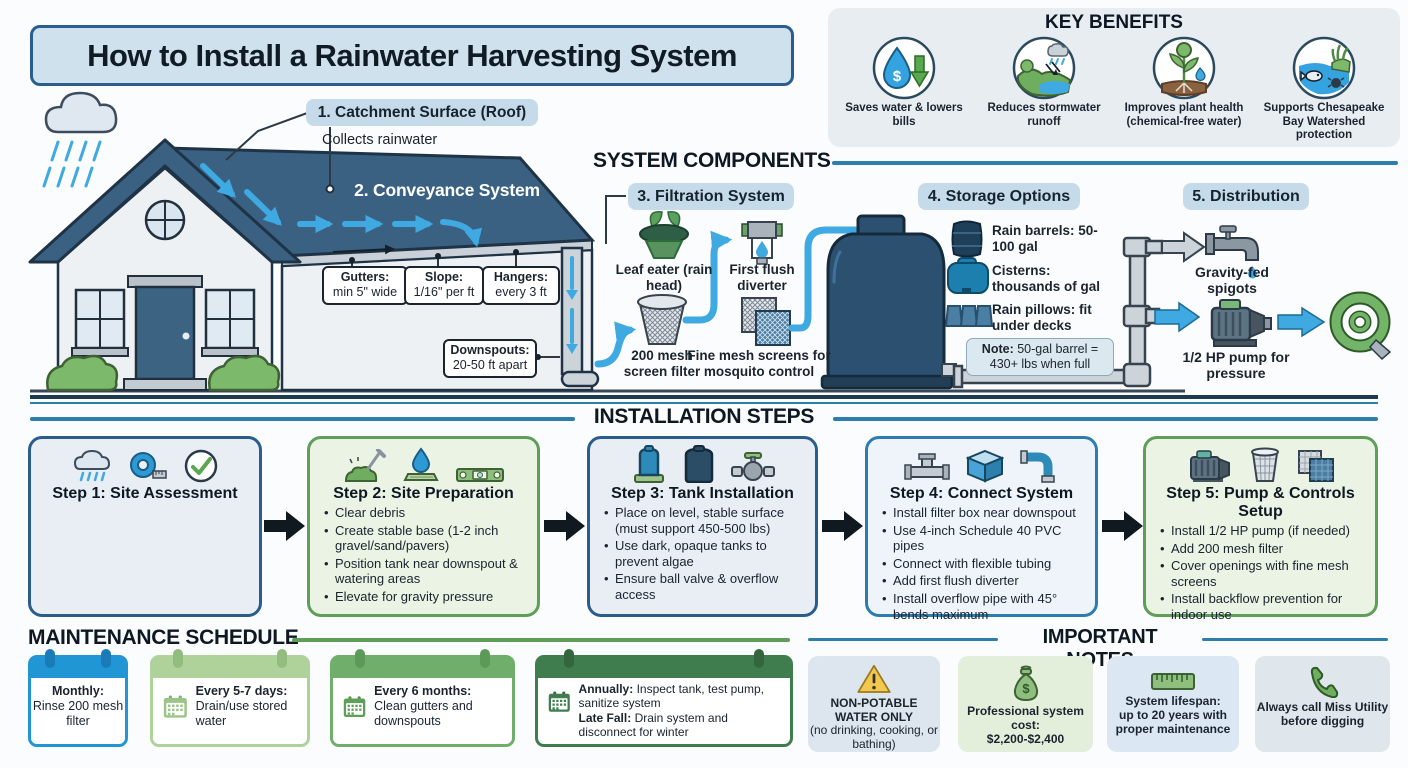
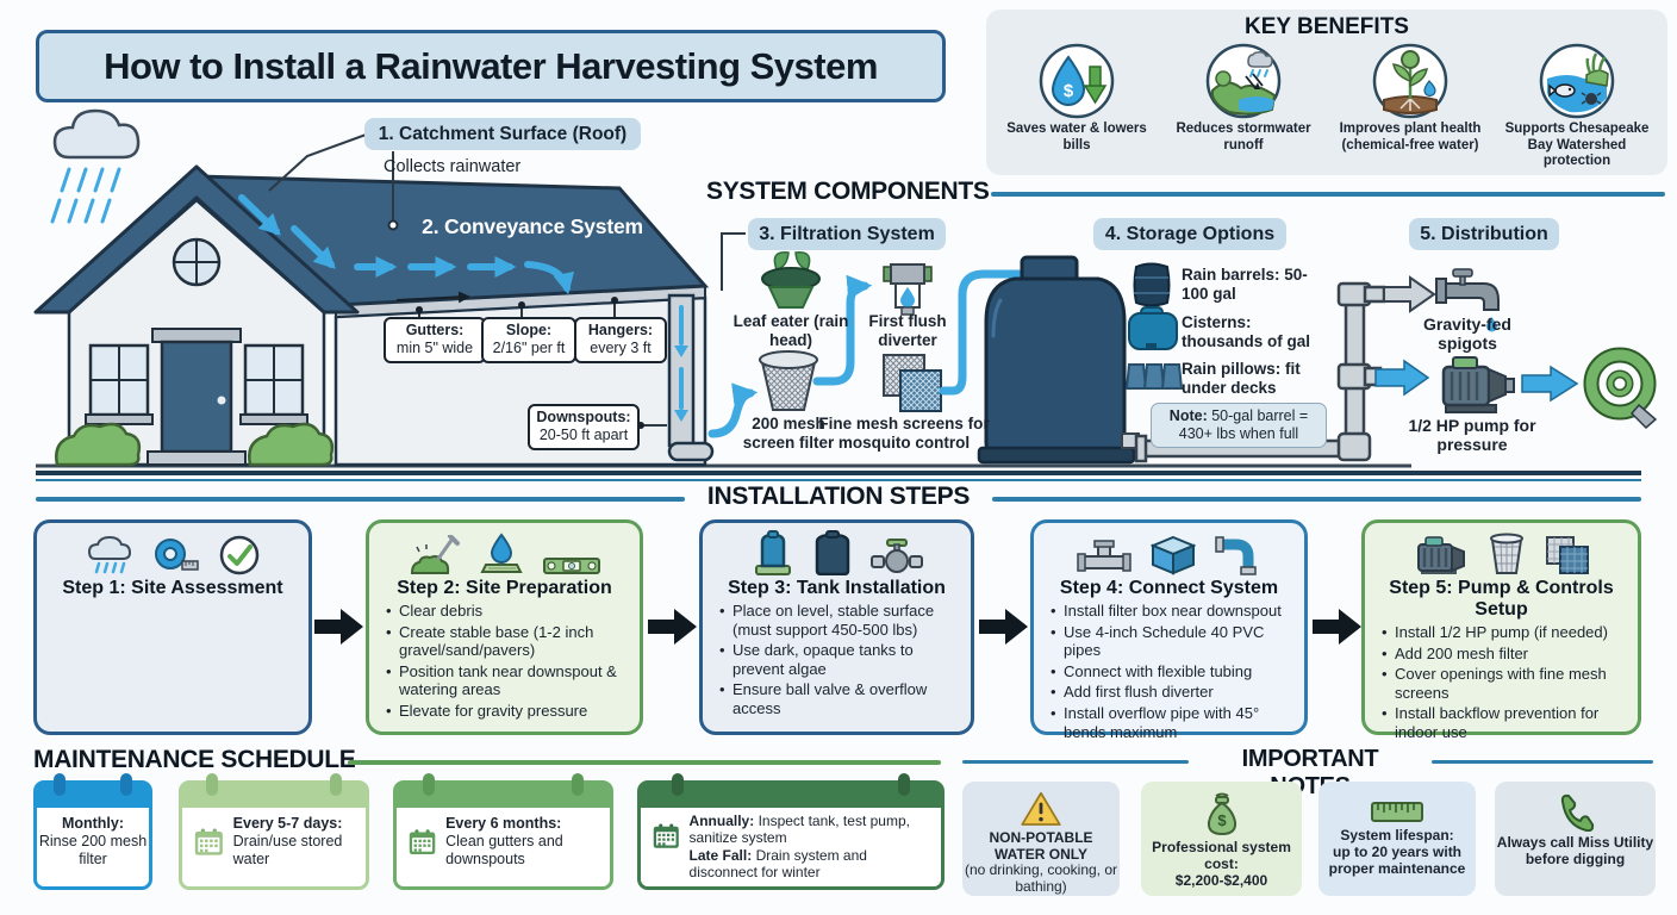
  How to Install a Rainwater Harvesting System
  KEY BENEFITS
  $
  Saves water & lowers bills
  Reduces stormwater runoff
  Improves plant health (chemical-free water)
  Supports Chesapeake Bay Watershed protection
  1. Catchment Surface (Roof)
  Collects rainwater
  2. Conveyance System
  Gutters:
  min 5" wide
  Slope:
- 1/16" per ft
+ 2/16" per ft
  Hangers:
  every 3 ft
  Downspouts:
  20-50 ft apart
  SYSTEM COMPONENTS
  3. Filtration System
  4. Storage Options
  5. Distribution
  Leaf eater (rain head)
  First flush diverter
  200 mesh screen filter
  Fine mesh screens for mosquito control
  Rain barrels: 50-100 gal
  Cisterns: thousands of gal
  Rain pillows: fit under decks
  Note: 50-gal barrel = 430+ lbs when full
  Gravity-fed spigots
  1/2 HP pump for pressure
  INSTALLATION STEPS
  Step 1: Site Assessment
  Step 2: Site Preparation
  Clear debris
  Create stable base (1-2 inch gravel/sand/pavers)
  Position tank near downspout & watering areas
  Elevate for gravity pressure
  Step 3: Tank Installation
  Place on level, stable surface (must support 450-500 lbs)
  Use dark, opaque tanks to prevent algae
  Ensure ball valve & overflow access
  Step 4: Connect System
  Install filter box near downspout
  Use 4-inch Schedule 40 PVC pipes
  Connect with flexible tubing
  Add first flush diverter
  Install overflow pipe with 45° bends maximum
  Step 5: Pump & Controls Setup
  Install 1/2 HP pump (if needed)
  Add 200 mesh filter
  Cover openings with fine mesh screens
  Install backflow prevention for indoor use
  MAINTENANCE SCHEDULE
  Monthly:
  Rinse 200 mesh filter
  Every 5-7 days:
  Drain/use stored water
  Every 6 months:
  Clean gutters and downspouts
  Annually: Inspect tank, test pump, sanitize system
  Late Fall: Drain system and disconnect for winter
  IMPORTANT T
  NON-POTABLE WATER ONLY
  (no drinking, cooking, or bathing)
  $
  Professional system cost:
  $2,200-$2,400
  System lifespan:
  up to 20 years with proper maintenance
  Always call Miss Utility
  before digging
